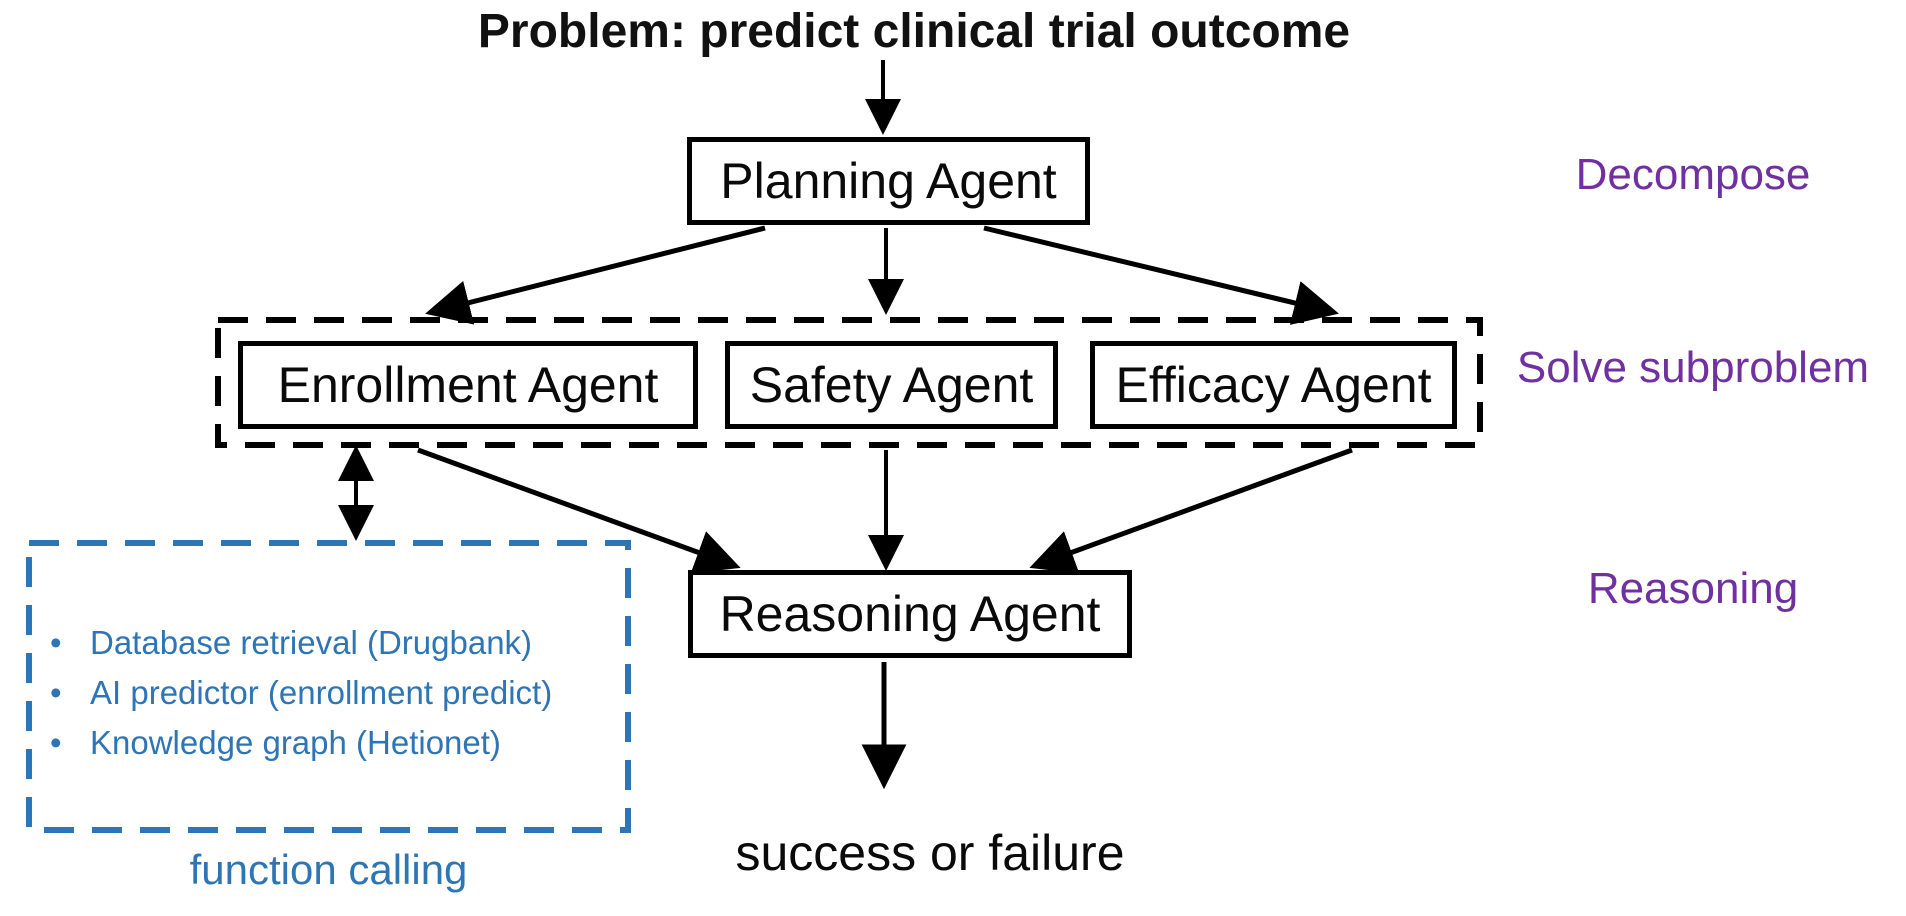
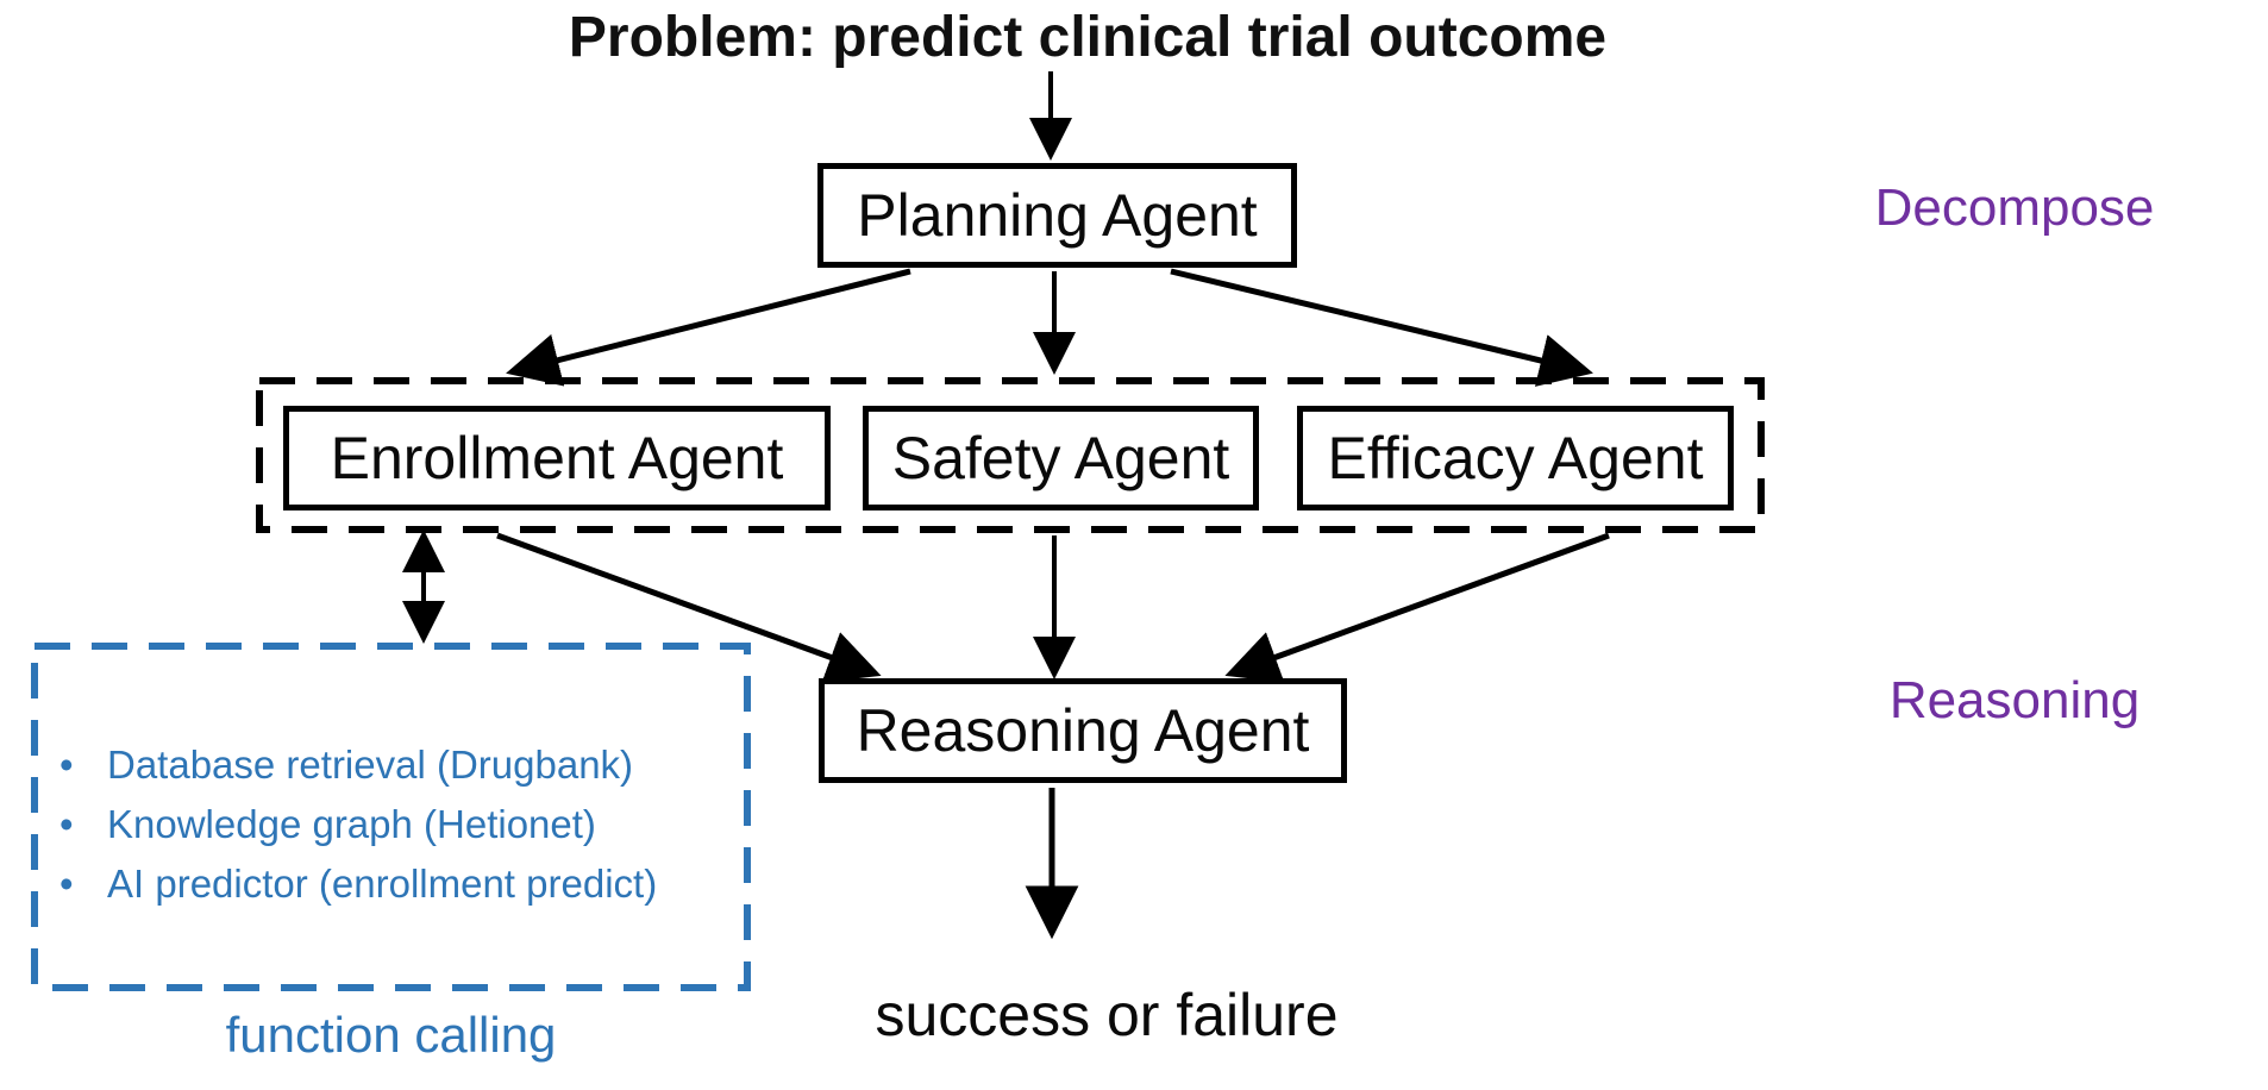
  Problem: predict clinical trial outcome
  Planning Agent
  Enrollment Agent
  Safety Agent
  Efficacy Agent
  Reasoning Agent
  success or failure
  Decompose
- Solve subproblem
  Reasoning
  •
  Database retrieval (Drugbank)
  •
- AI predictor (enrollment predict)
+ Knowledge graph (Hetionet)
  •
- Knowledge graph (Hetionet)
+ AI predictor (enrollment predict)
  function calling
